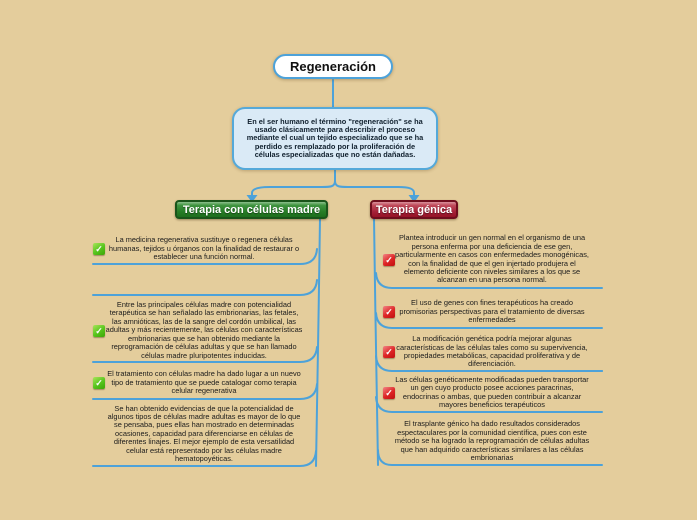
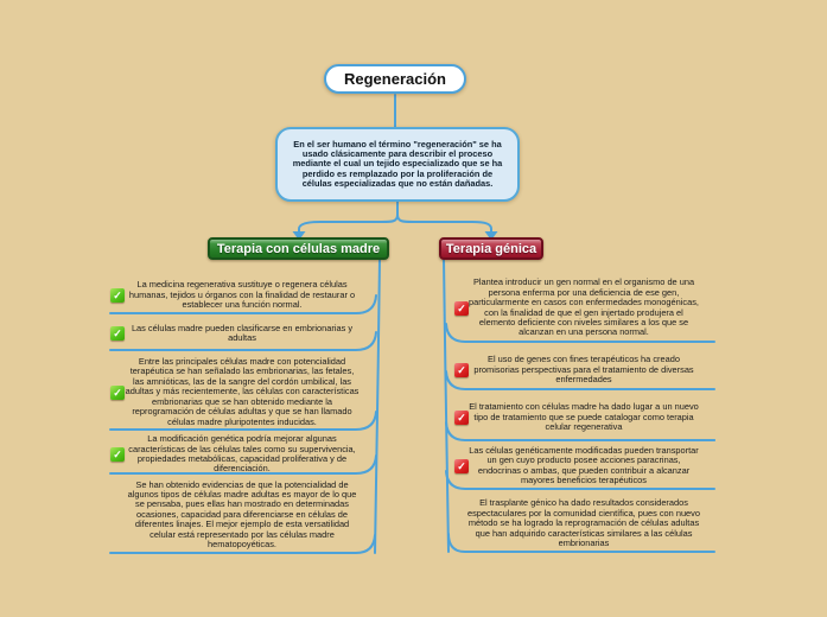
  Regeneración
  En el ser humano el término "regeneración" se ha usado clásicamente para describir el proceso mediante el cual un tejido especializado que se ha perdido es remplazado por la proliferación de células especializadas que no están dañadas.
  Terapia con células madre
  Terapia génica
  La medicina regenerativa sustituye o regenera células humanas, tejidos u órganos con la finalidad de restaurar o establecer una función normal.
+ Las células madre pueden clasificarse en embrionarias y adultas
  Entre las principales células madre con potencialidad terapéutica se han señalado las embrionarias, las fetales, las amnióticas, las de la sangre del cordón umbilical, las adultas y más recientemente, las células con características embrionarias que se han obtenido mediante la reprogramación de células adultas y que se han llamado células madre pluripotentes inducidas.
- El tratamiento con células madre ha dado lugar a un nuevo tipo de tratamiento que se puede catalogar como terapia celular regenerativa
+ La modificación genética podría mejorar algunas características de las células tales como su supervivencia, propiedades metabólicas, capacidad proliferativa y de diferenciación.
  Se han obtenido evidencias de que la potencialidad de algunos tipos de células madre adultas es mayor de lo que se pensaba, pues ellas han mostrado en determinadas ocasiones, capacidad para diferenciarse en células de diferentes linajes. El mejor ejemplo de esta versatilidad celular está representado por las células madre hematopoyéticas.
  Plantea introducir un gen normal en el organismo de una persona enferma por una deficiencia de ese gen, particularmente en casos con enfermedades monogénicas, con la finalidad de que el gen injertado produjera el elemento deficiente con niveles similares a los que se alcanzan en una persona normal.
  El uso de genes con fines terapéuticos ha creado promisorias perspectivas para el tratamiento de diversas enfermedades
- La modificación genética podría mejorar algunas características de las células tales como su supervivencia, propiedades metabólicas, capacidad proliferativa y de diferenciación.
+ El tratamiento con células madre ha dado lugar a un nuevo tipo de tratamiento que se puede catalogar como terapia celular regenerativa
  Las células genéticamente modificadas pueden transportar un gen cuyo producto posee acciones paracrinas, endocrinas o ambas, que pueden contribuir a alcanzar mayores beneficios terapéuticos
- El trasplante génico ha dado resultados considerados espectaculares por la comunidad científica, pues con este método se ha logrado la reprogramación de células adultas que han adquirido características similares a las células embrionarias
+ El trasplante génico ha dado resultados considerados espectaculares por la comunidad científica, pues con nuevo método se ha logrado la reprogramación de células adultas que han adquirido características similares a las células embrionarias
